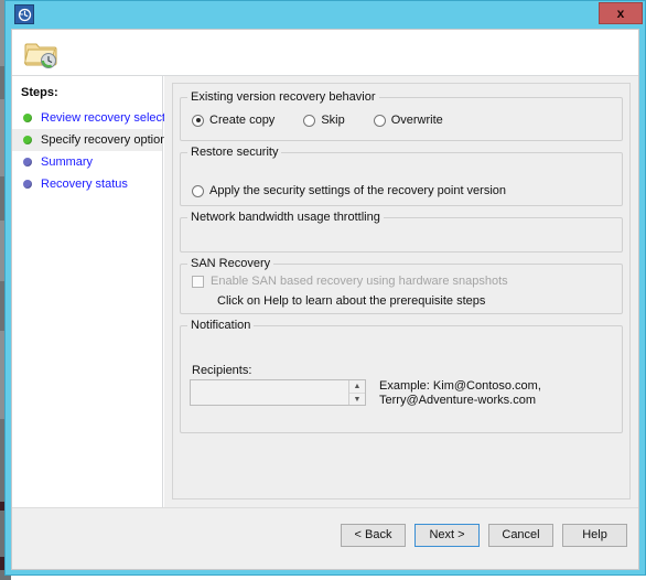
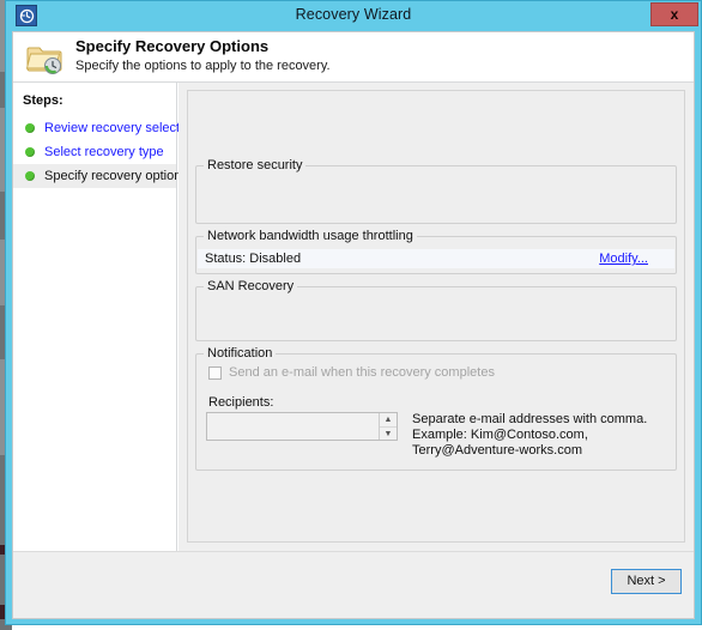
+ Recovery Wizard
  x
+ Specify Recovery Options
+ Specify the options to apply to the recovery.
  Steps:
  Review recovery selec
+ Select recovery type
  Specify recovery optio
- Summary
- Recovery status
- Existing version recovery behavior
- Create copy
- Skip
- Overwrite
  Restore security
- Apply the security settings of the recovery point version
  Network bandwidth usage throttling
+ Status: Disabled
+ Modify...
  SAN Recovery
- Enable SAN based recovery using hardware snapshots
- Click on Help to learn about the prerequisite steps
  Notification
+ Send an e-mail when this recovery completes
  Recipients:
+ Separate e-mail addresses with comma.
  Example: Kim@Contoso.com, Terry@Adventure-works.com
- < Back
  Next >
- Cancel
- Help
